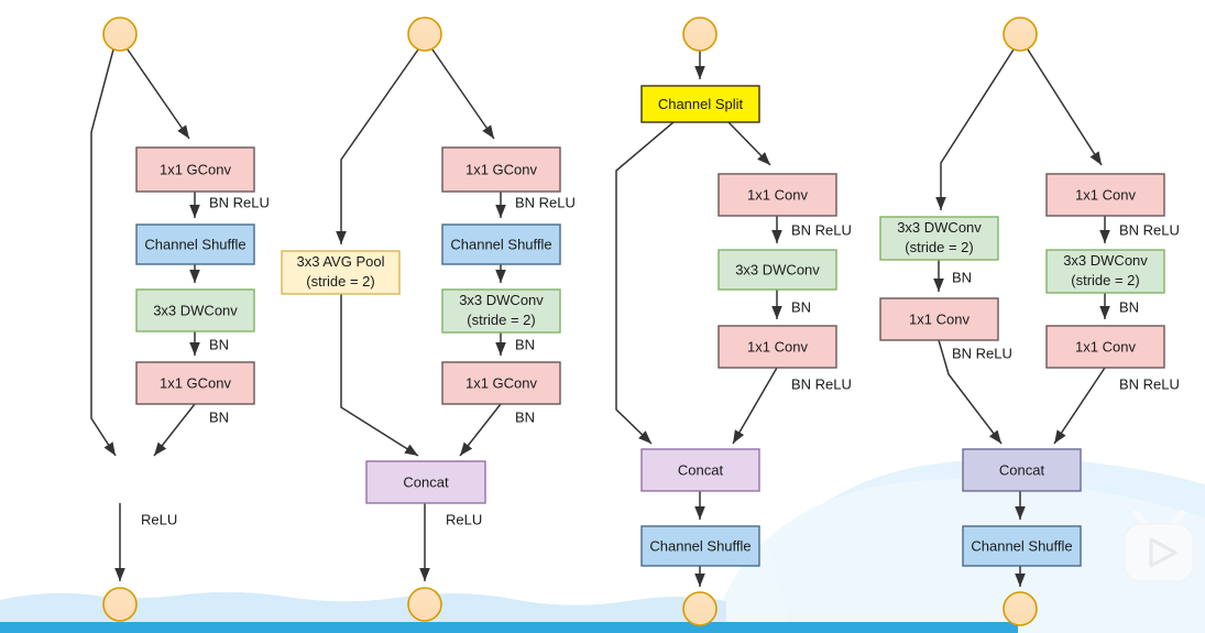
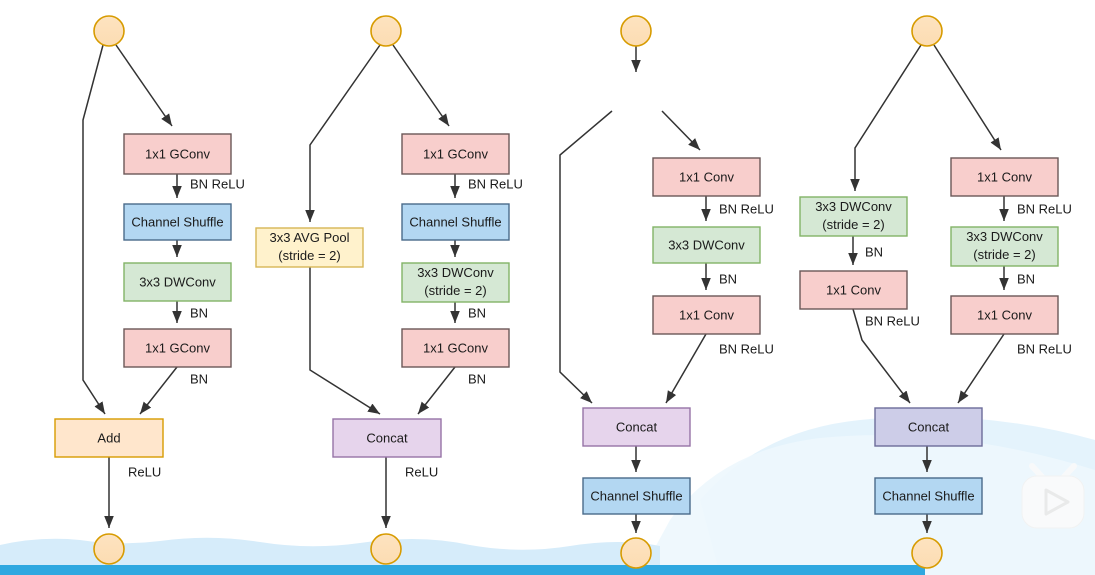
  1x1 GConv
  Channel Shuffle
  3x3 DWConv
  1x1 GConv
+ Add
  3x3 AVG Pool
  (stride = 2)
  1x1 GConv
  Channel Shuffle
  3x3 DWConv
  (stride = 2)
  1x1 GConv
  Concat
- Channel Split
  1x1 Conv
  3x3 DWConv
  1x1 Conv
  Concat
  Channel Shuffle
  3x3 DWConv
  (stride = 2)
  1x1 Conv
  1x1 Conv
  3x3 DWConv
  (stride = 2)
  1x1 Conv
  Concat
  Channel Shuffle
  BN ReLU
  BN
  BN
  ReLU
  BN ReLU
  BN
  BN
  ReLU
  BN ReLU
  BN
  BN ReLU
  BN
  BN ReLU
  BN ReLU
  BN
  BN ReLU
